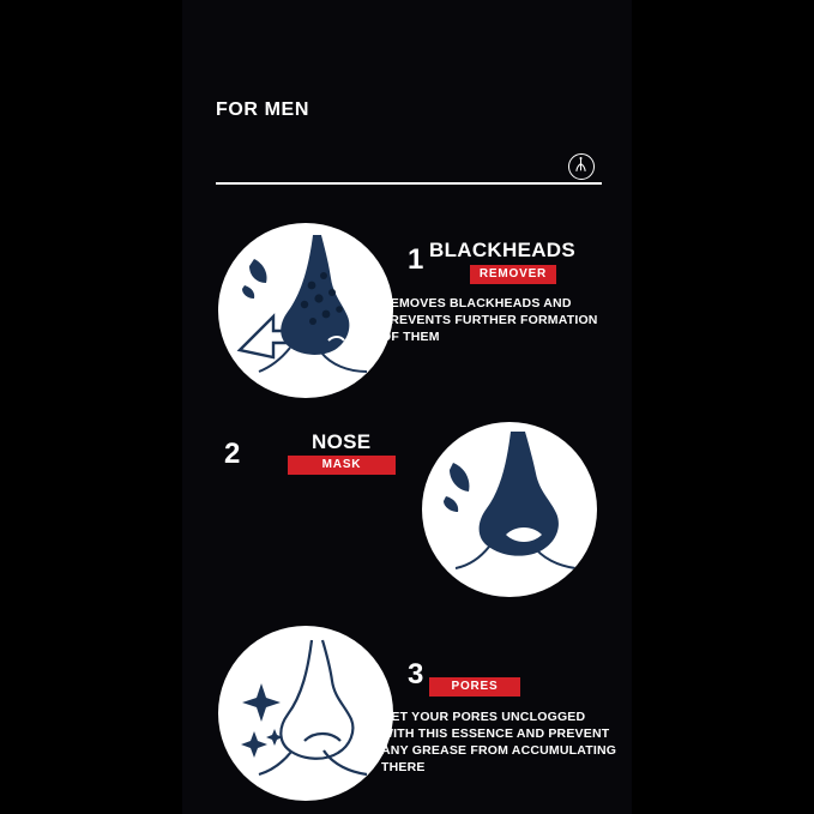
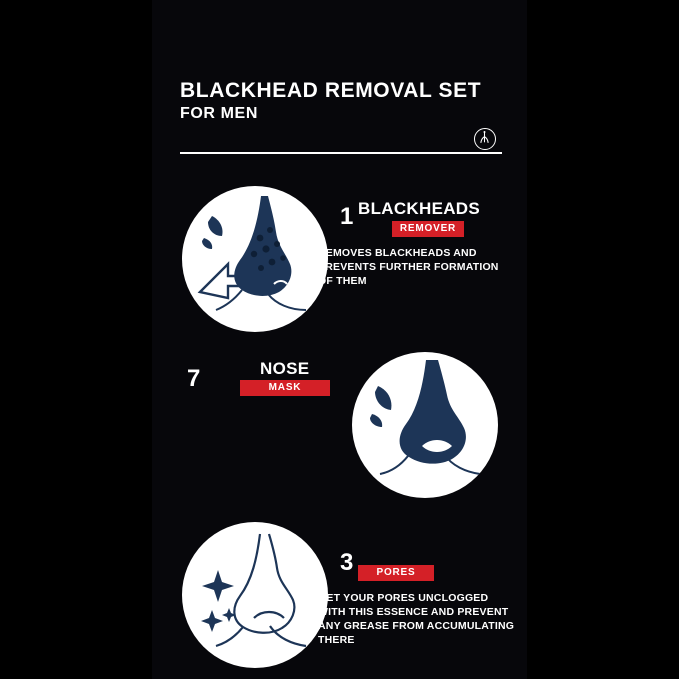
+ BLACKHEAD REMOVAL SET
  FOR MEN
  1
  BLACKHEADS
  REMOVER
  REMOVES BLACKHEADS AND PREVENTS FURTHER FORMATION OF THEM
- 2
+ 7
  NOSE
  MASK
  3
  PORES
  GET YOUR PORES UNCLOGGED WITH THIS ESSENCE AND PREVENT ANY GREASE FROM ACCUMULATING THERE
